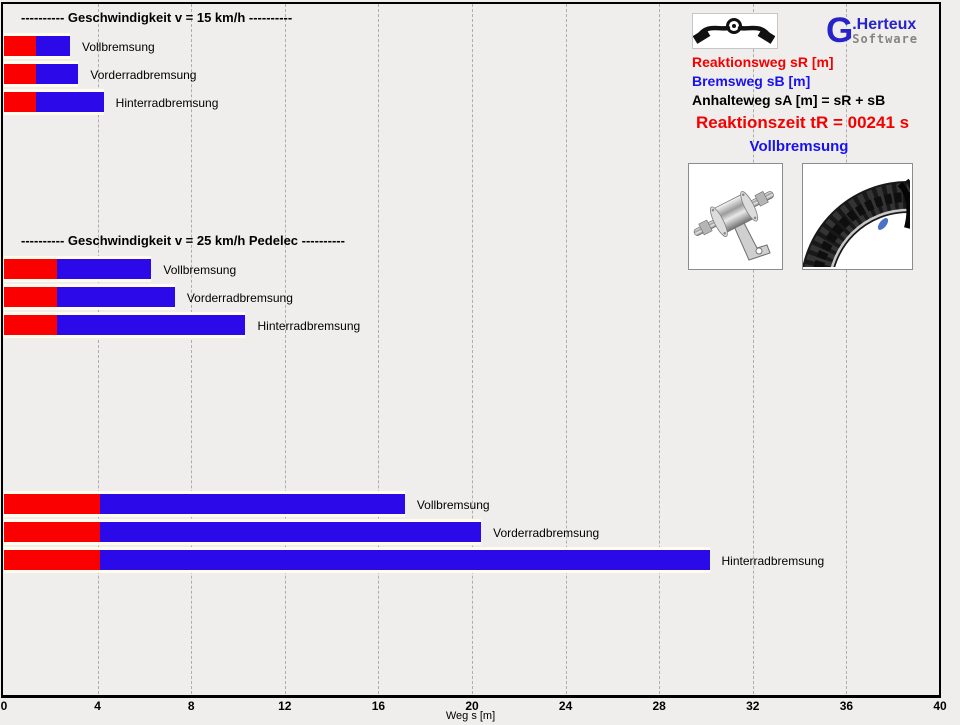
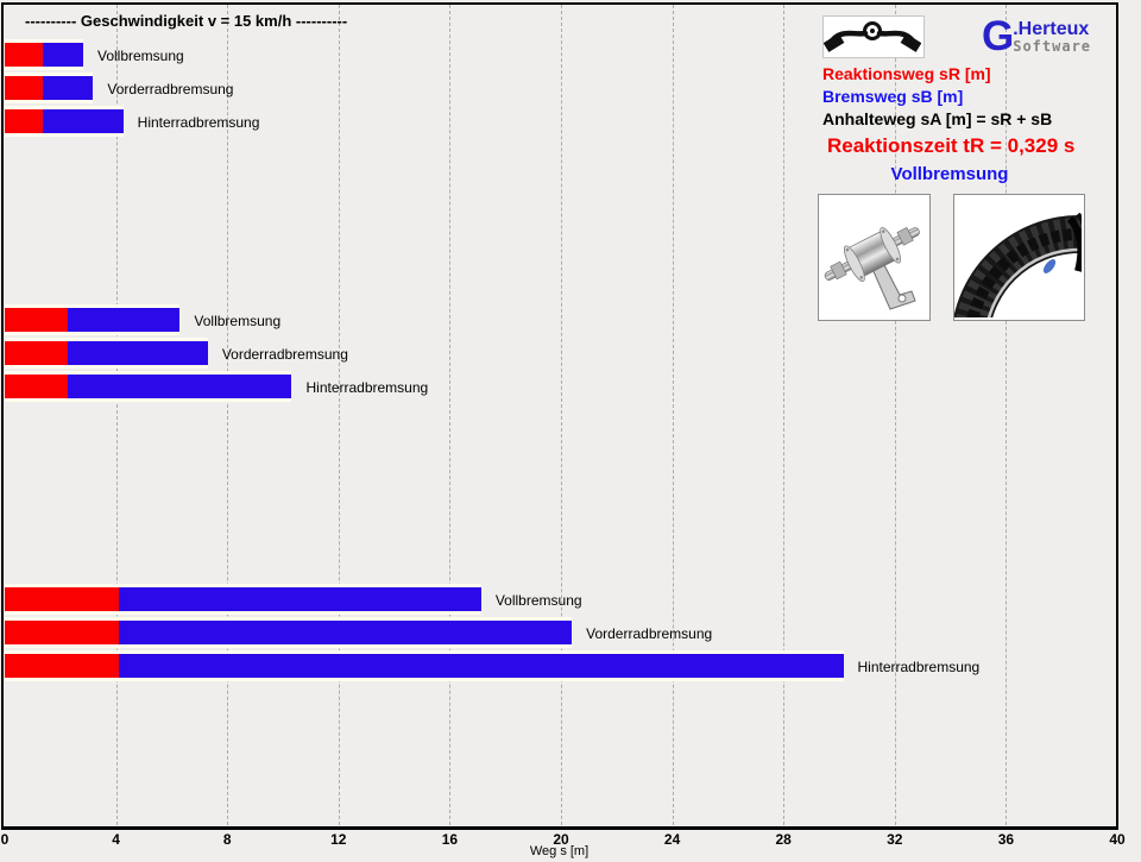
  0
  4
  8
  12
  16
  20
  24
  28
  32
  36
  40
  ---------- Geschwindigkeit v = 15 km/h ----------
  Vollbremsung
  Vorderradbremsung
  Hinterradbremsung
- ---------- Geschwindigkeit v = 25 km/h Pedelec ----------
  Vollbremsung
  Vorderradbremsung
  Hinterradbremsung
  Vollbremsung
  Vorderradbremsung
  Hinterradbremsung
  Weg s [m]
  G
  .Herteux
  Software
  Reaktionsweg sR [m]
  Bremsweg sB [m]
  Anhalteweg sA [m] = sR + sB
- Reaktionszeit tR = 00241 s
+ Reaktionszeit tR = 0,329 s
  Vollbremsung
